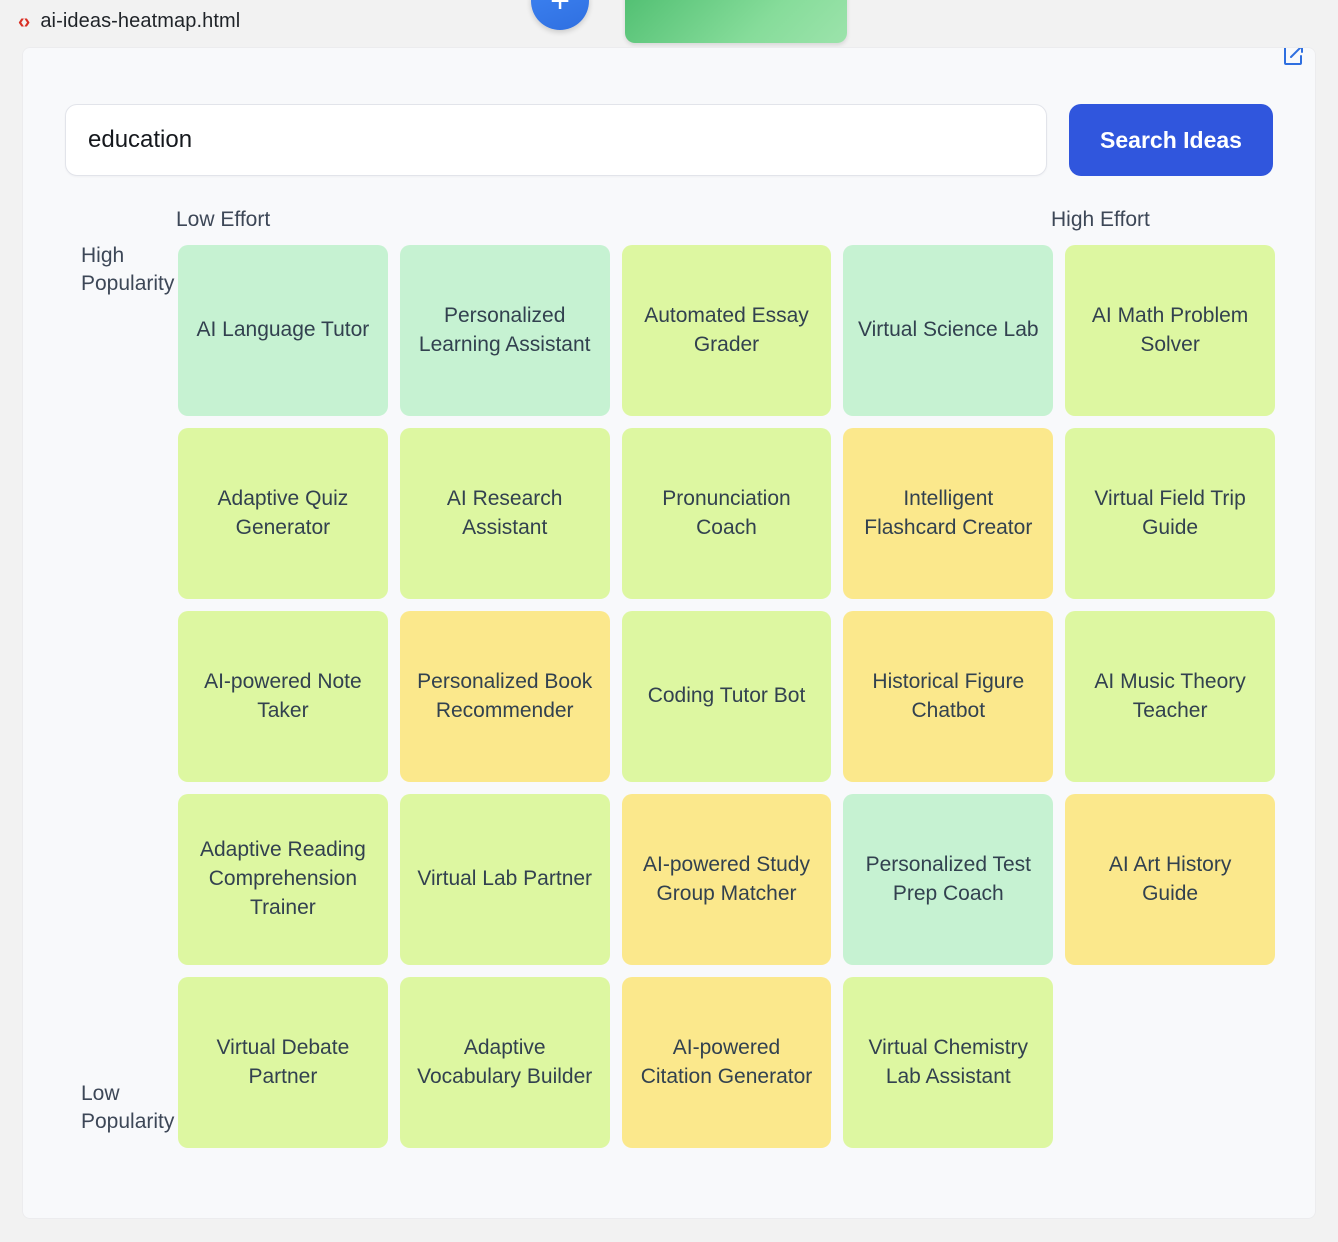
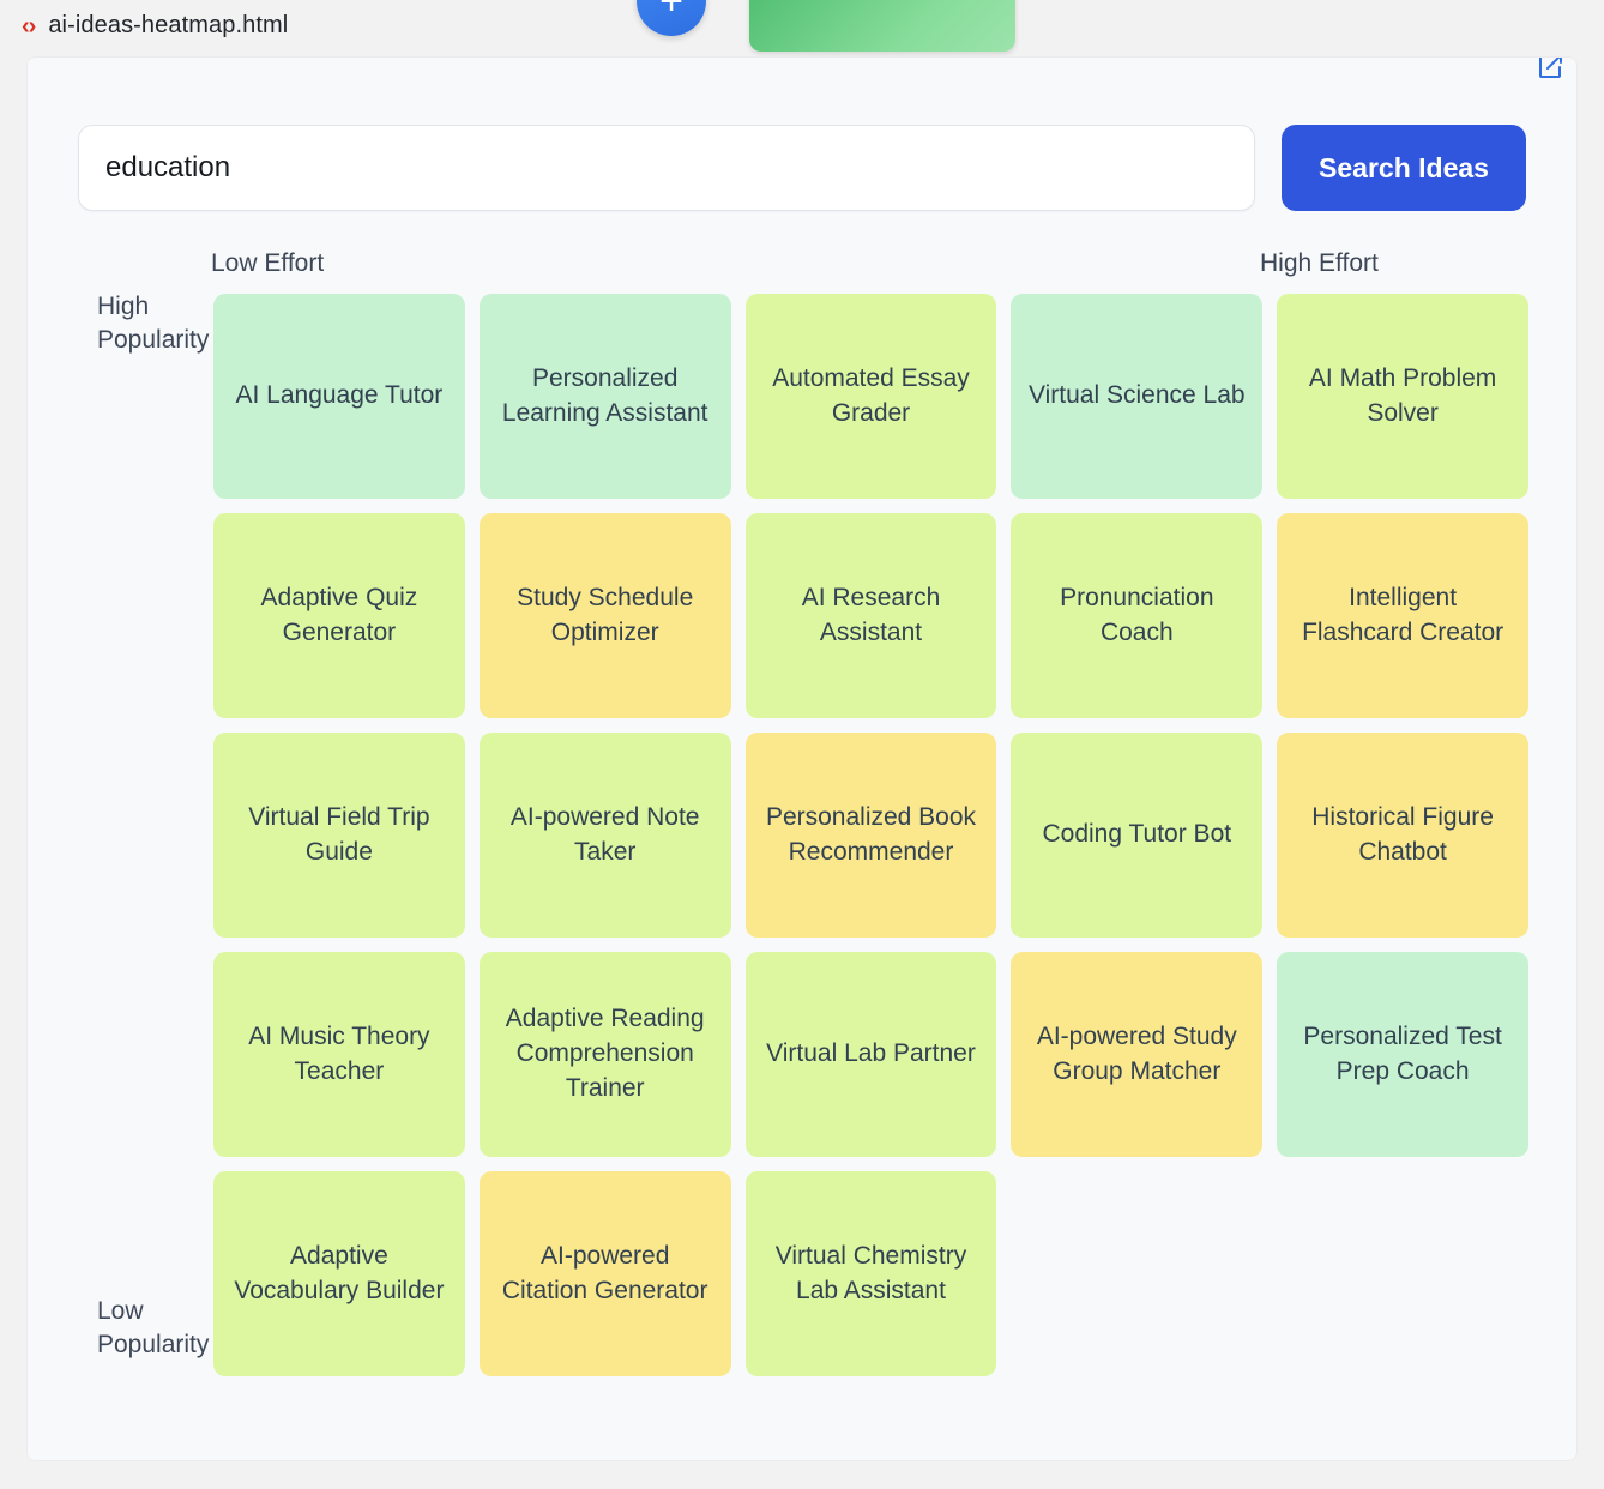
  ‹›
  ai-ideas-heatmap.html
  +
  education
  Search Ideas
  Low Effort
  High Effort
  High
  Popularity
  Low
  Popularity
  AI Language Tutor
  Personalized Learning Assistant
  Automated Essay Grader
  Virtual Science Lab
  AI Math Problem Solver
  Adaptive Quiz Generator
+ Study Schedule Optimizer
  AI Research Assistant
  Pronunciation Coach
  Intelligent Flashcard Creator
  Virtual Field Trip Guide
  AI-powered Note Taker
  Personalized Book Recommender
  Coding Tutor Bot
  Historical Figure Chatbot
  AI Music Theory Teacher
  Adaptive Reading Comprehension Trainer
  Virtual Lab Partner
  AI-powered Study Group Matcher
  Personalized Test Prep Coach
- AI Art History Guide
- Virtual Debate Partner
  Adaptive Vocabulary Builder
  AI-powered Citation Generator
  Virtual Chemistry Lab Assistant
